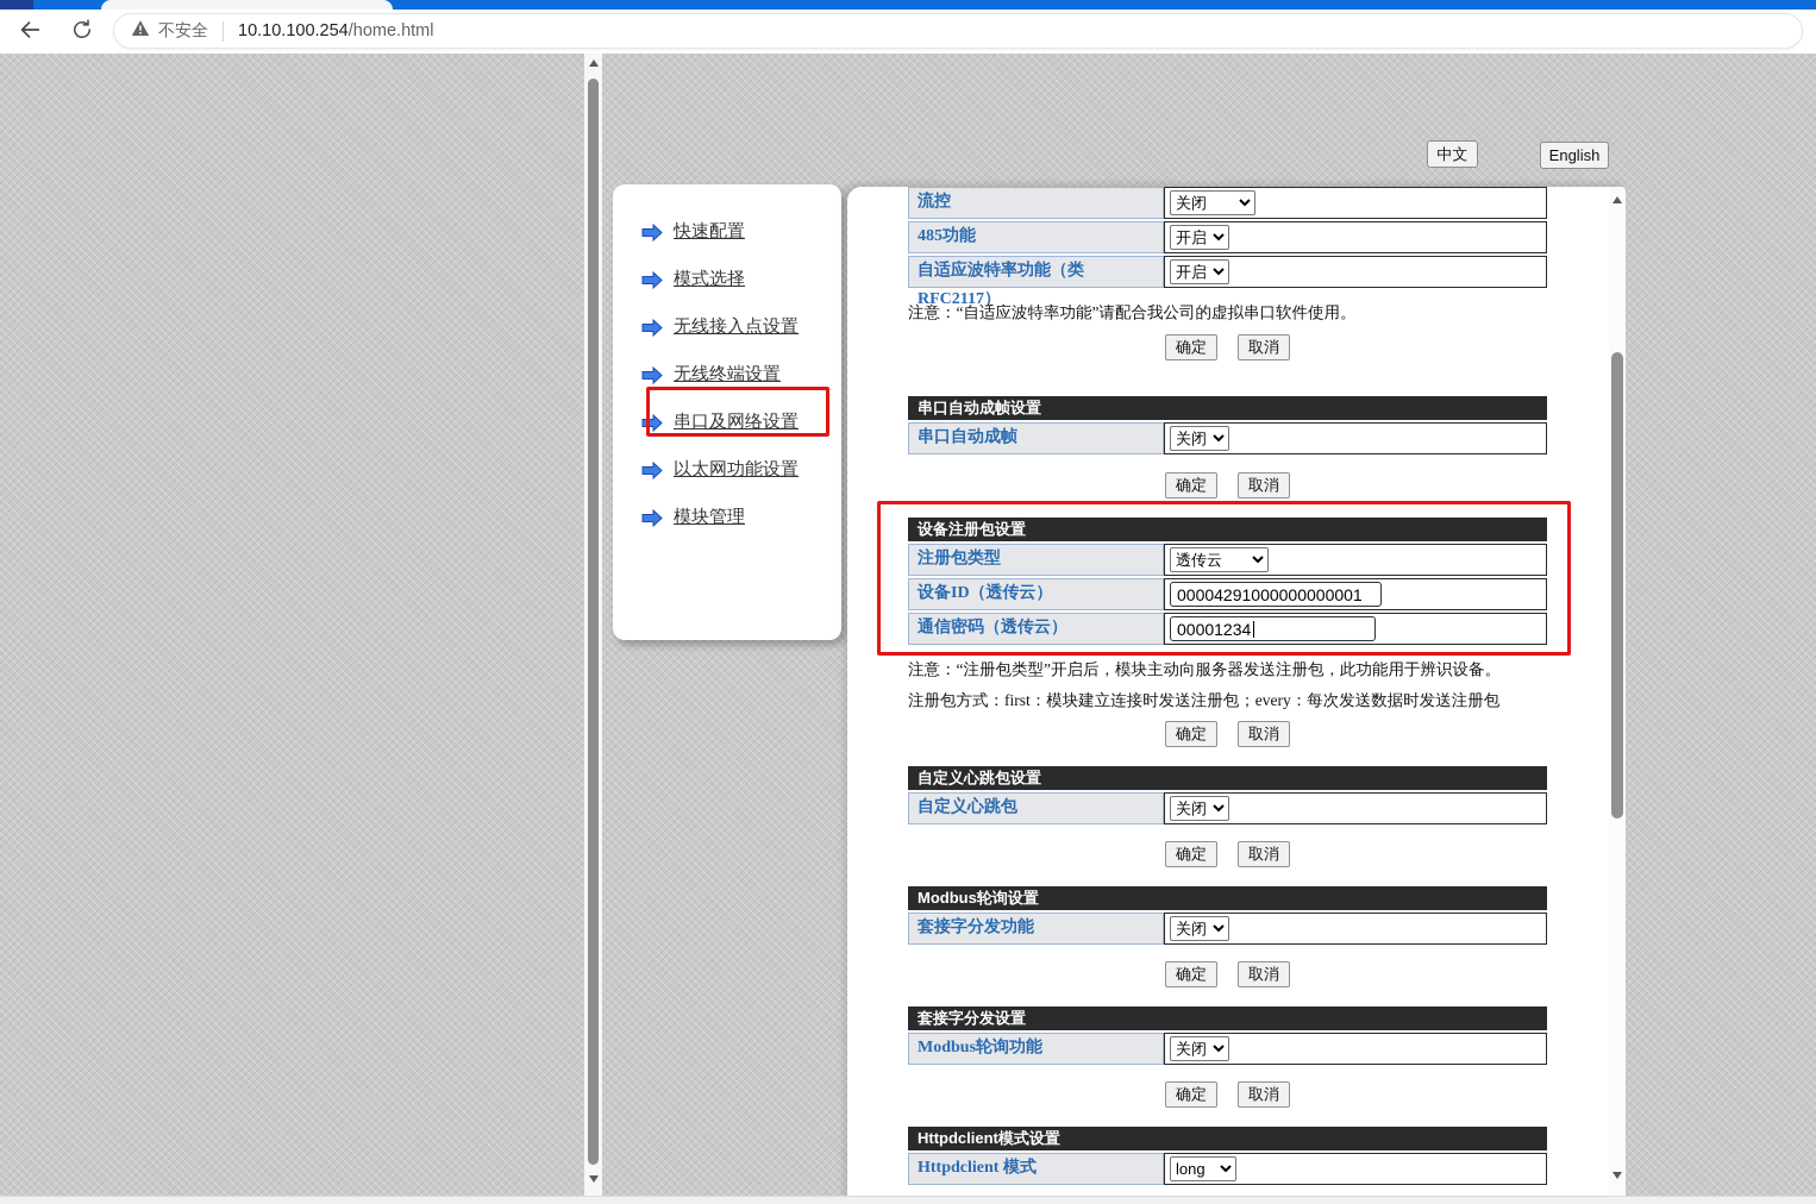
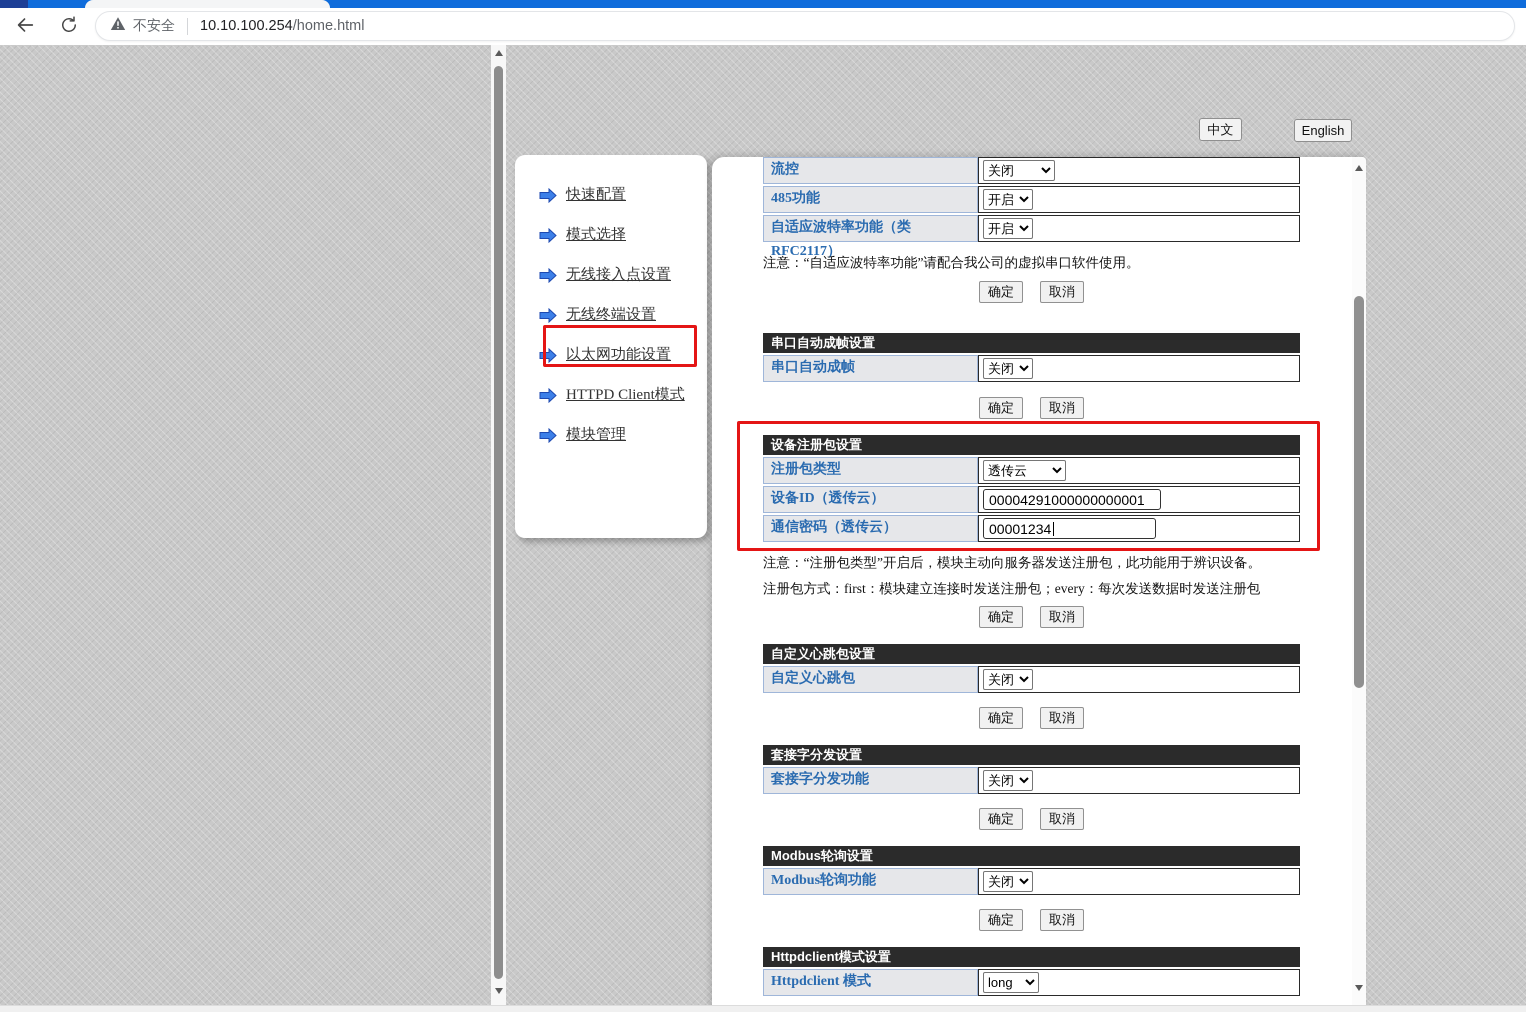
  不安全
  10.10.100.254
  /home.html
  中文
  English
  快速配置
  模式选择
  无线接入点设置
  无线终端设置
- 串口及网络设置
  以太网功能设置
+ HTTPD Client模式
  模块管理
  流控
  关闭
  485功能
  开启
  自适应波特率功能（类RFC2117）
  开启
  注意：“自适应波特率功能”请配合我公司的虚拟串口软件使用。
  确定
  取消
  串口自动成帧设置
  串口自动成帧
  关闭
  确定
  取消
  设备注册包设置
  注册包类型
  透传云
  设备ID（透传云）
  00004291000000000001
  通信密码（透传云）
  00001234
  注意：“注册包类型”开启后，模块主动向服务器发送注册包，此功能用于辨识设备。
  注册包方式：first：模块建立连接时发送注册包；every：每次发送数据时发送注册包
  确定
  取消
  自定义心跳包设置
  自定义心跳包
  关闭
  确定
  取消
- Modbus轮询设置
+ 套接字分发设置
  套接字分发功能
  关闭
  确定
  取消
- 套接字分发设置
+ Modbus轮询设置
  Modbus轮询功能
  关闭
  确定
  取消
  Httpdclient模式设置
  Httpdclient 模式
  long
